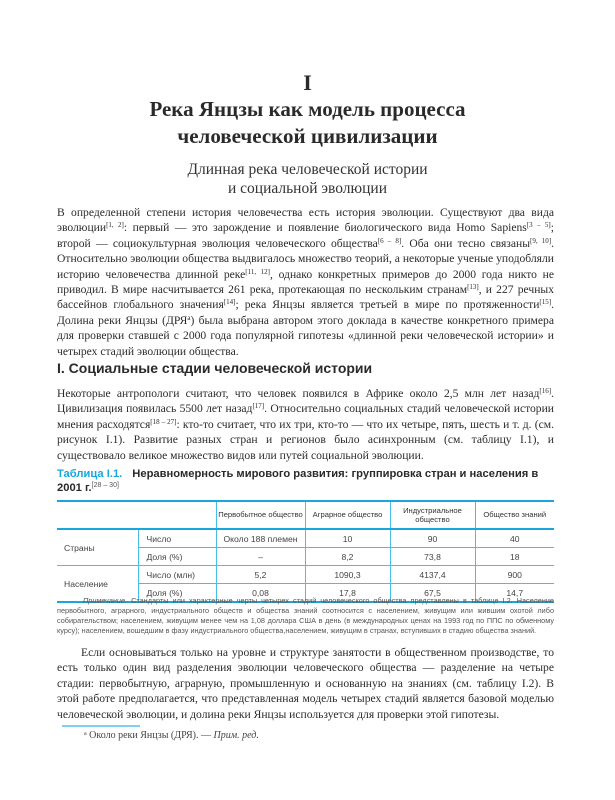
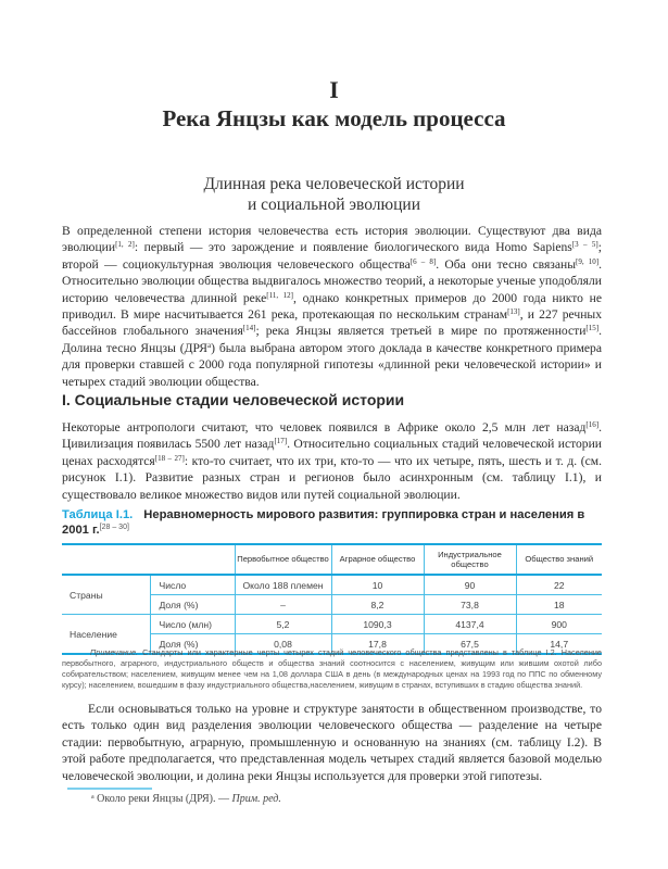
  I
  Река Янцзы как модель процесса
- человеческой цивилизации
  Длинная река человеческой истории
  и социальной эволюции
- В определенной степени история человечества есть история эволюции. Существуют два вида эволюции[1, 2]: первый — это зарождение и появление биологического вида Homo Sapiens[3 – 5]; второй — социокультурная эволюция человеческого общества[6 – 8]. Оба они тесно связаны[9, 10]. Относительно эволюции общества выдвигалось множество теорий, а некоторые ученые уподобляли историю человечества длинной реке[11, 12], однако конкретных примеров до 2000 года никто не приводил. В мире насчитывается 261 река, протекающая по нескольким странам[13], и 227 речных бассейнов глобального значения[14]; река Янцзы является третьей в мире по протяженности[15]. Долина реки Янцзы (ДРЯа) была выбрана автором этого доклада в качестве конкретного примера для проверки ставшей с 2000 года популярной гипотезы «длинной реки человеческой истории» и четырех стадий эволюции общества.
+ В определенной степени история человечества есть история эволюции. Существуют два вида эволюции[1, 2]: первый — это зарождение и появление биологического вида Homo Sapiens[3 – 5]; второй — социокультурная эволюция человеческого общества[6 – 8]. Оба они тесно связаны[9, 10]. Относительно эволюции общества выдвигалось множество теорий, а некоторые ученые уподобляли историю человечества длинной реке[11, 12], однако конкретных примеров до 2000 года никто не приводил. В мире насчитывается 261 река, протекающая по нескольким странам[13], и 227 речных бассейнов глобального значения[14]; река Янцзы является третьей в мире по протяженности[15]. Долина тесно Янцзы (ДРЯа) была выбрана автором этого доклада в качестве конкретного примера для проверки ставшей с 2000 года популярной гипотезы «длинной реки человеческой истории» и четырех стадий эволюции общества.
  I. Социальные стадии человеческой истории
- Некоторые антропологи считают, что человек появился в Африке около 2,5 млн лет назад[16]. Цивилизация появилась 5500 лет назад[17]. Относительно социальных стадий человеческой истории мнения расходятся[18 – 27]: кто-то считает, что их три, кто-то — что их четыре, пять, шесть и т. д. (см. рисунок I.1). Развитие разных стран и регионов было асинхронным (см. таблицу I.1), и существовало великое множество видов или путей социальной эволюции.
+ Некоторые антропологи считают, что человек появился в Африке около 2,5 млн лет назад[16]. Цивилизация появилась 5500 лет назад[17]. Относительно социальных стадий человеческой истории ценах расходятся[18 – 27]: кто-то считает, что их три, кто-то — что их четыре, пять, шесть и т. д. (см. рисунок I.1). Развитие разных стран и регионов было асинхронным (см. таблицу I.1), и существовало великое множество видов или путей социальной эволюции.
  Таблица I.1. Неравномерность мирового развития: группировка стран и населения в 2001 г.
  	Первобытное общество	Аграрное общество	Индустриальное общество	Общество знаний
- Страны	Число	Около 188 племен	10	90	40
+ Страны	Число	Около 188 племен	10	90	22
  Доля (%)	–	8,2	73,8	18
  Население	Число (млн)	5,2	1090,3	4137,4	900
  Доля (%)	0,08	17,8	67,5	14,7
  Примечание. Стандарты или характерные черты четырех стадий человеческого общества представлены в таблице I.2. Население первобытного, аграрного, индустриального обществ и общества знаний соотносится с населением, живущим или жившим охотой либо собирательством; населением, живущим менее чем на 1,08 доллара США в день (в международных ценах на 1993 год по ППС по обменному курсу); населением, вошедшим в фазу индустриального общества,населением, живущим в странах, вступивших в стадию общества знаний.
  Если основываться только на уровне и структуре занятости в общественном производстве, то есть только один вид разделения эволюции человеческого общества — разделение на четыре стадии: первобытную, аграрную, промышленную и основанную на знаниях (см. таблицу I.2). В этой работе предполагается, что представленная модель четырех стадий является базовой моделью человеческой эволюции, и долина реки Янцзы используется для проверки этой гипотезы.
  Около реки Янцзы (ДРЯ). — Прим. ред.
